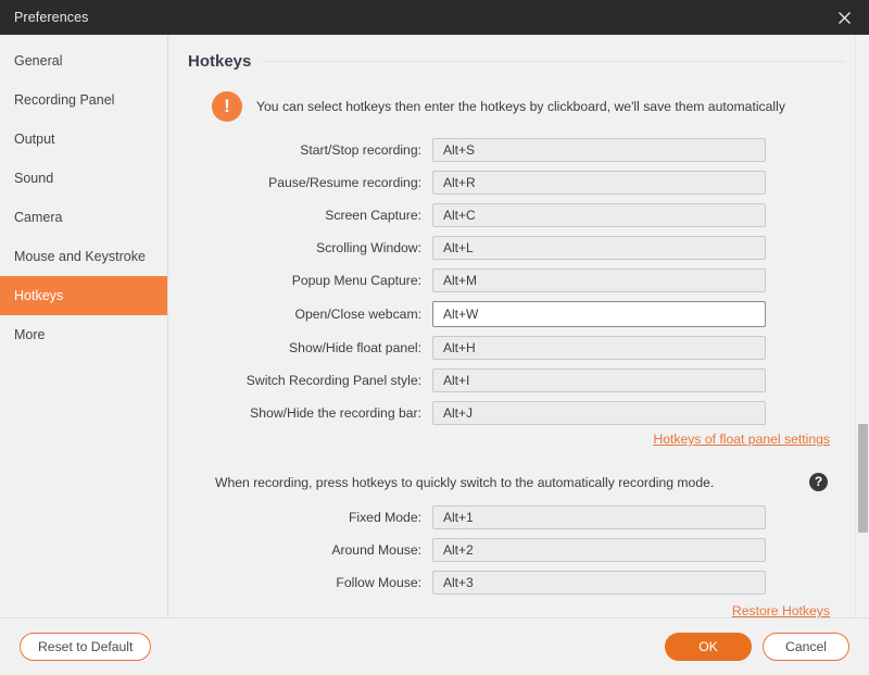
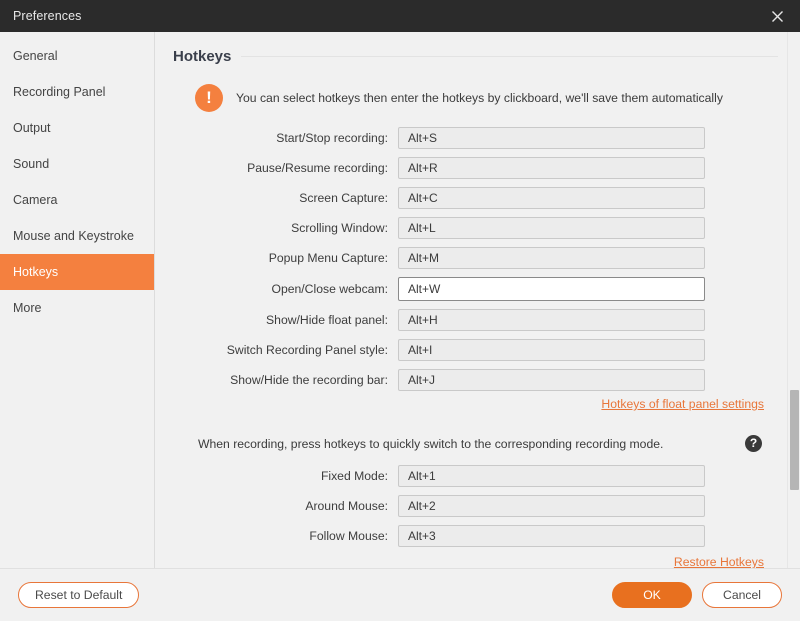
  Preferences
  General
  Recording Panel
  Output
  Sound
  Camera
  Mouse and Keystroke
  Hotkeys
  More
  Hotkeys
  !
  You can select hotkeys then enter the hotkeys by clickboard, we'll save them automatically
  Start/Stop recording:
  Alt+S
  Pause/Resume recording:
  Alt+R
  Screen Capture:
  Alt+C
  Scrolling Window:
  Alt+L
  Popup Menu Capture:
  Alt+M
  Open/Close webcam:
  Alt+W
  Show/Hide float panel:
  Alt+H
  Switch Recording Panel style:
  Alt+I
  Show/Hide the recording bar:
  Alt+J
  Hotkeys of float panel settings
- When recording, press hotkeys to quickly switch to the automatically recording mode.
+ When recording, press hotkeys to quickly switch to the corresponding recording mode.
  ?
  Fixed Mode:
  Alt+1
  Around Mouse:
  Alt+2
  Follow Mouse:
  Alt+3
  Restore Hotkeys
  Reset to Default
  OK
  Cancel
